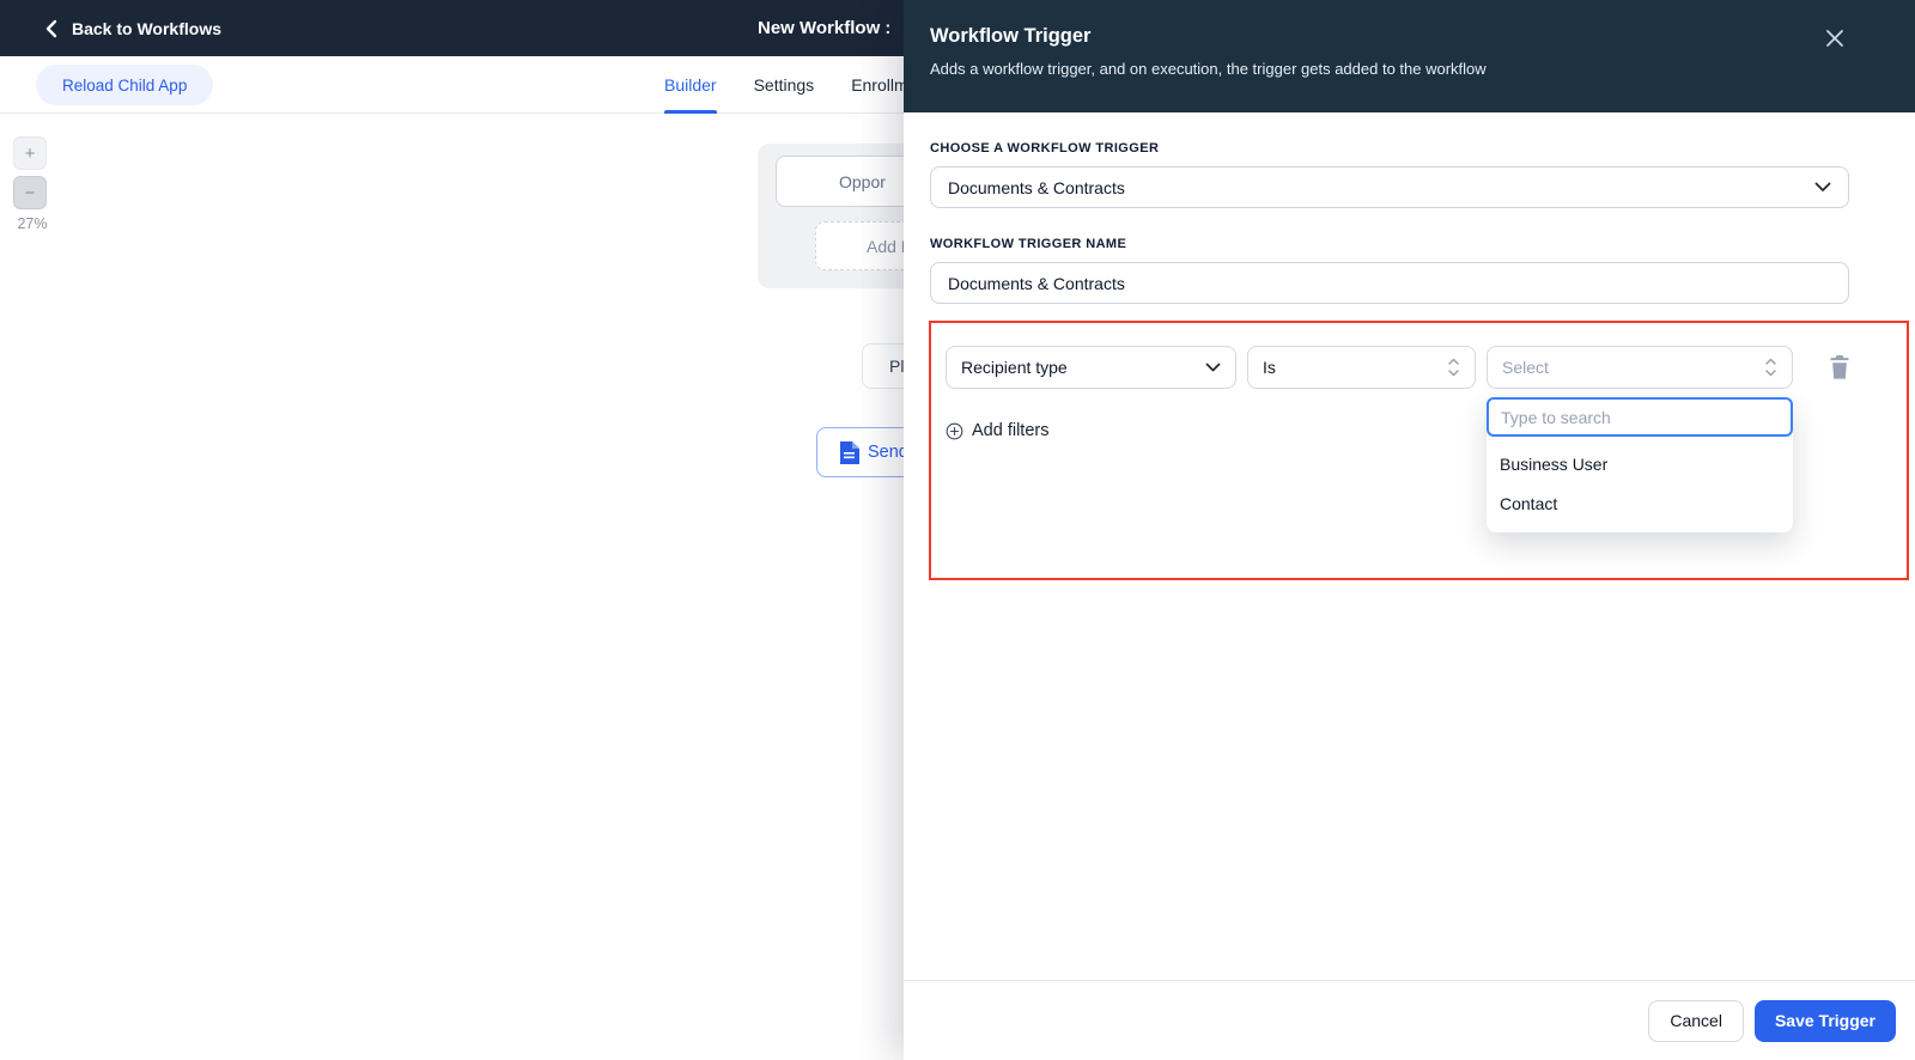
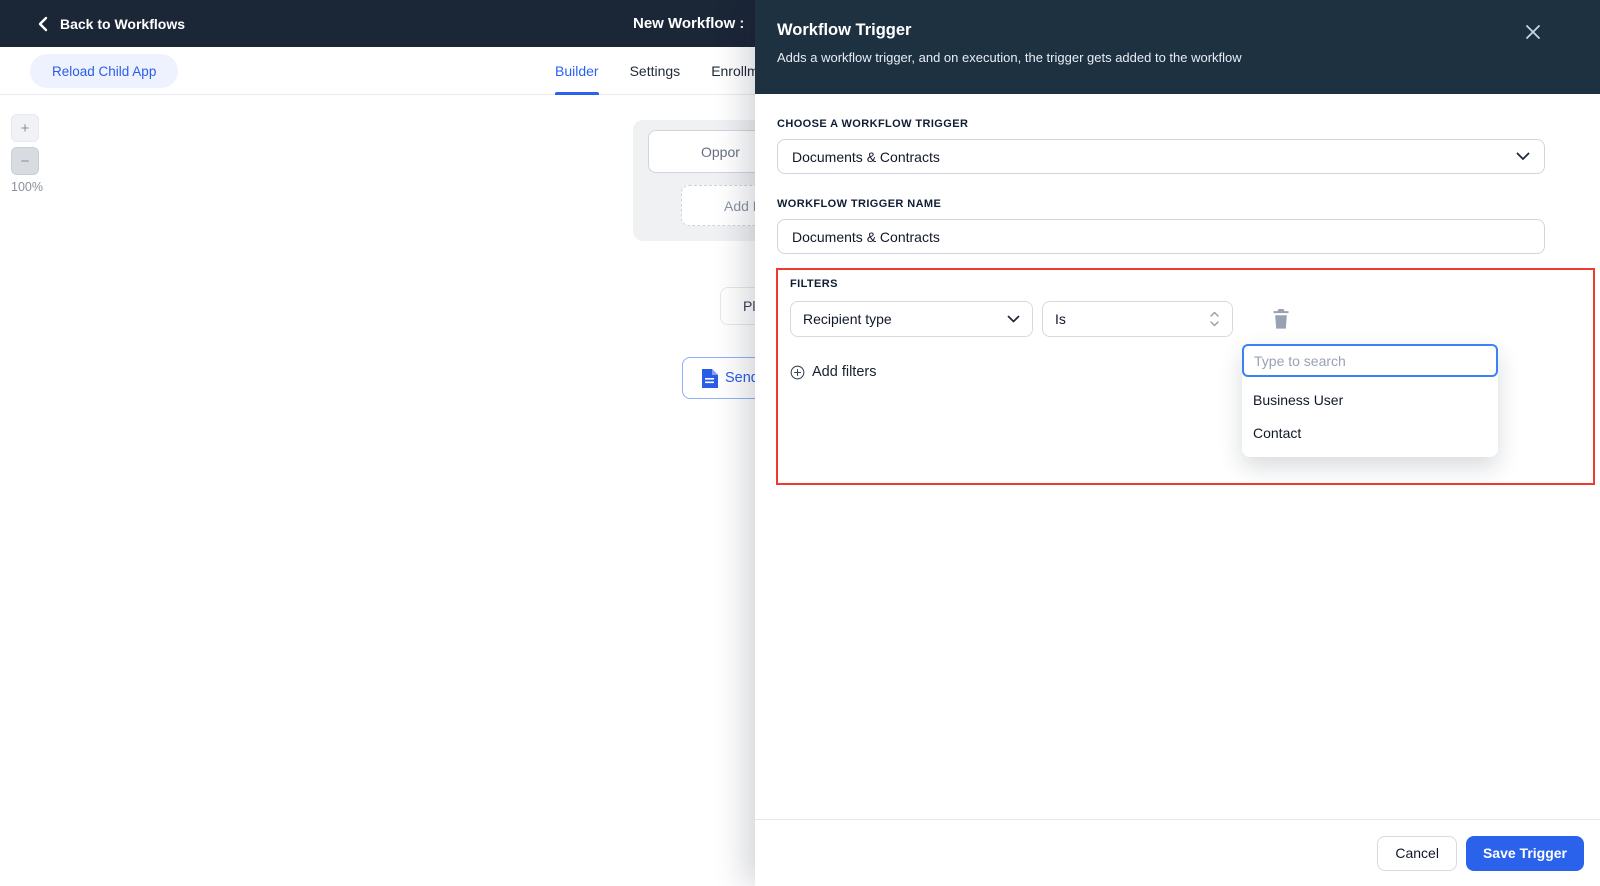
  +
  −
- 27%
+ 100%
  Oppor
  Add
  Sen
  Back to Workflows
  New Workflow :
  Reload Child App
  Builder
  Settings
  Workflow Trigger
  Adds a workflow trigger, and on execution, the trigger gets added to the workflow
  CHOOSE A WORKFLOW TRIGGER
  Documents & Contracts
  WORKFLOW TRIGGER NAME
  Documents & Contracts
+ FILTERS
  Recipient type
  Is
- Select
  Type to search
  Business User
  Contact
  Add filters
  Cancel
  Save Trigger
